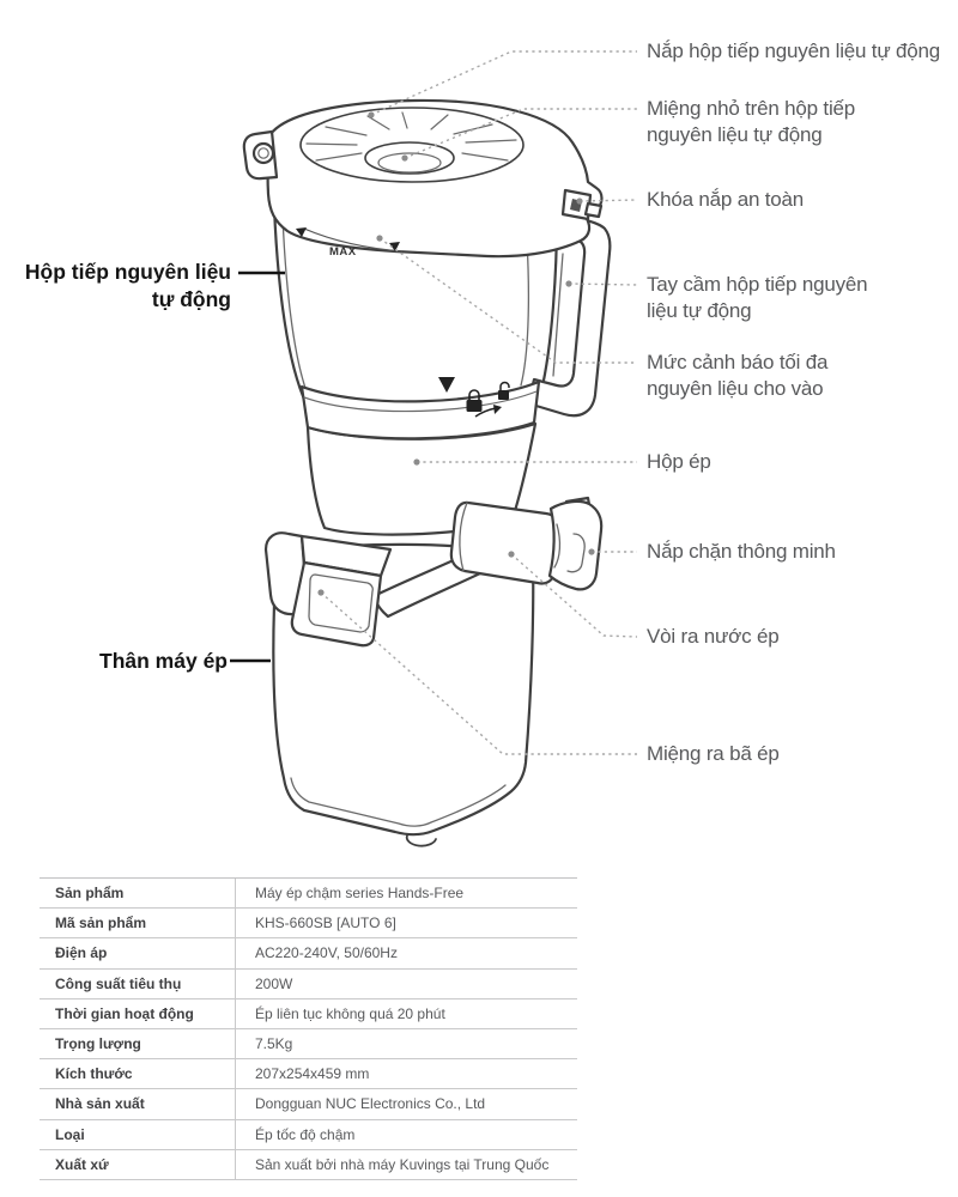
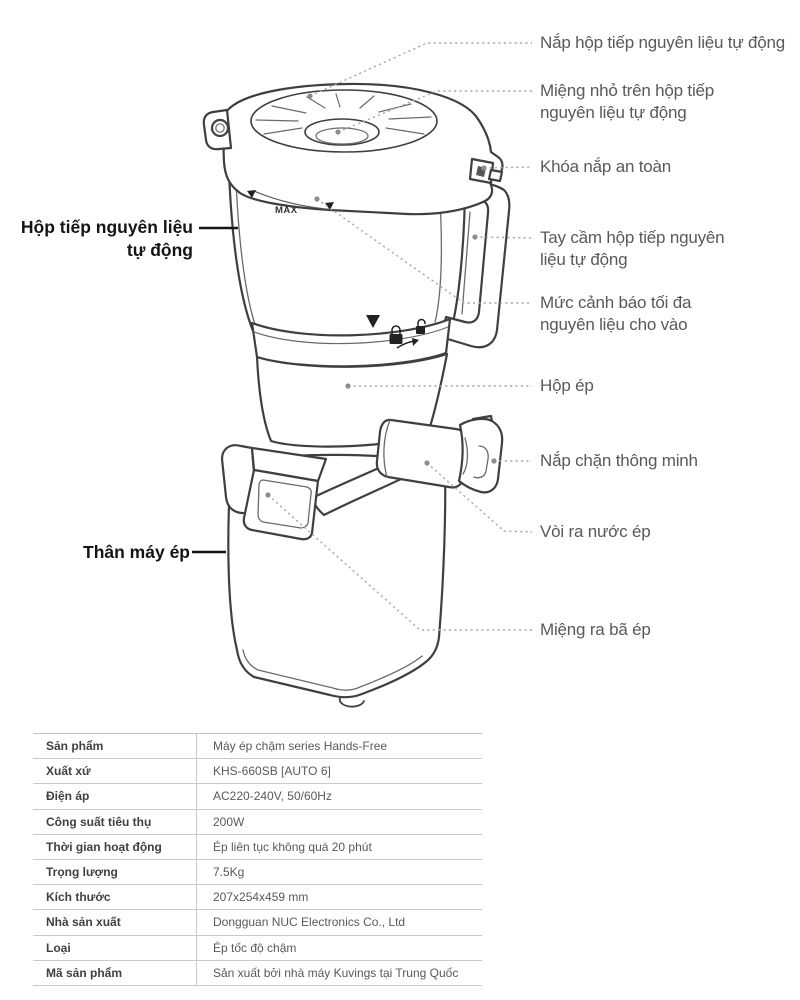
  MAX
  Nắp hộp tiếp nguyên liệu tự động
  Miệng nhỏ trên hộp tiếp
  nguyên liệu tự động
  Khóa nắp an toàn
  Tay cầm hộp tiếp nguyên
  liệu tự động
  Mức cảnh báo tối đa
  nguyên liệu cho vào
  Hộp ép
  Nắp chặn thông minh
  Vòi ra nước ép
  Miệng ra bã ép
  Hộp tiếp nguyên liệu
  tự động
  Thân máy ép
  Sản phẩm
  Máy ép chậm series Hands-Free
- Mã sản phẩm
+ Xuất xứ
  KHS-660SB [AUTO 6]
  Điện áp
  AC220-240V, 50/60Hz
  Công suất tiêu thụ
  200W
  Thời gian hoạt động
  Ép liên tục không quá 20 phút
  Trọng lượng
  7.5Kg
  Kích thước
  207x254x459 mm
  Nhà sản xuất
  Dongguan NUC Electronics Co., Ltd
  Loại
  Ép tốc độ chậm
- Xuất xứ
+ Mã sản phẩm
  Sản xuất bởi nhà máy Kuvings tại Trung Quốc
